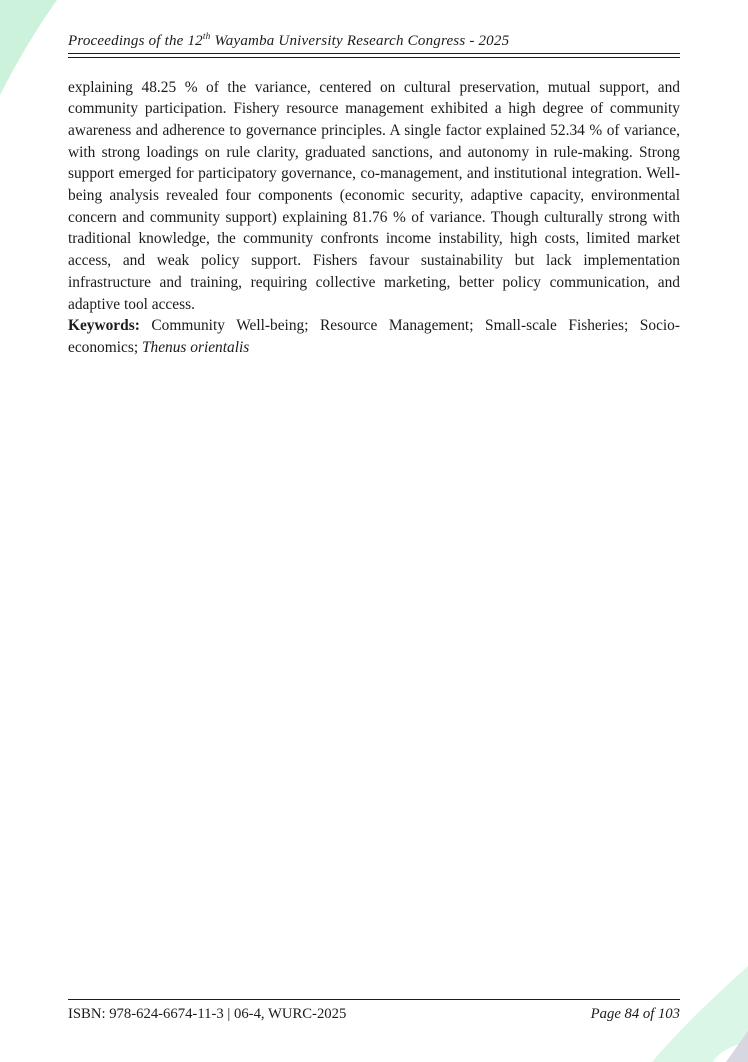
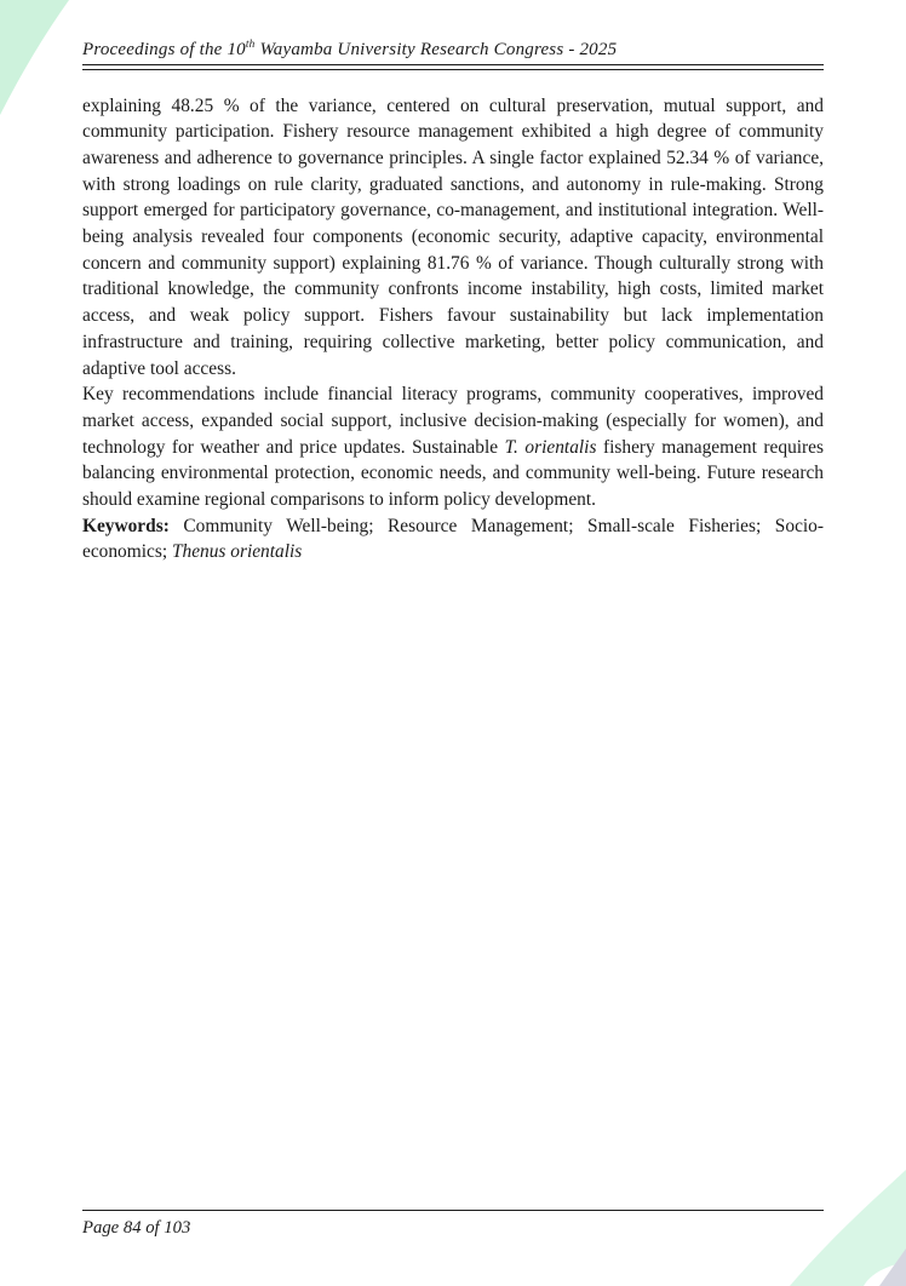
- Proceedings of the 12th Wayamba University Research Congress - 2025
+ Proceedings of the 10th Wayamba University Research Congress - 2025
  explaining 48.25 % of the variance, centered on cultural preservation, mutual support, and community participation. Fishery resource management exhibited a high degree of community awareness and adherence to governance principles. A single factor explained 52.34 % of variance, with strong loadings on rule clarity, graduated sanctions, and autonomy in rule-making. Strong support emerged for participatory governance, co-management, and institutional integration. Well-being analysis revealed four components (economic security, adaptive capacity, environmental concern and community support) explaining 81.76 % of variance. Though culturally strong with traditional knowledge, the community confronts income instability, high costs, limited market access, and weak policy support. Fishers favour sustainability but lack implementation infrastructure and training, requiring collective marketing, better policy communication, and adaptive tool access.
+ Key recommendations include financial literacy programs, community cooperatives, improved market access, expanded social support, inclusive decision-making (especially for women), and technology for weather and price updates. Sustainable T. orientalis fishery management requires balancing environmental protection, economic needs, and community well-being. Future research should examine regional comparisons to inform policy development.
  Keywords: Community Well-being; Resource Management; Small-scale Fisheries; Socio-economics; Thenus orientalis
- ISBN: 978-624-6674-11-3 | 06-4, WURC-2025
  Page 84 of 103
